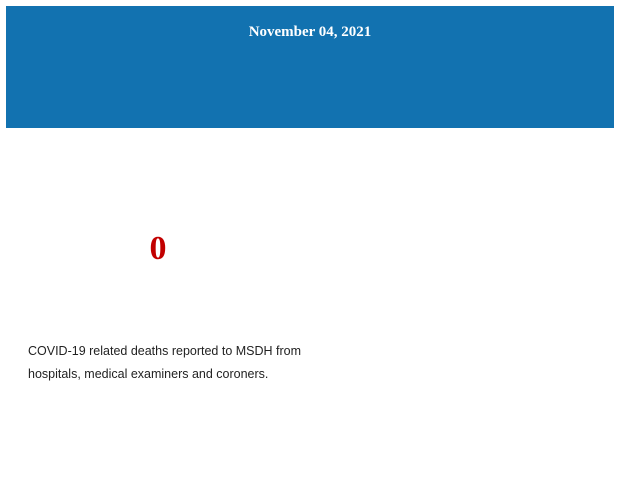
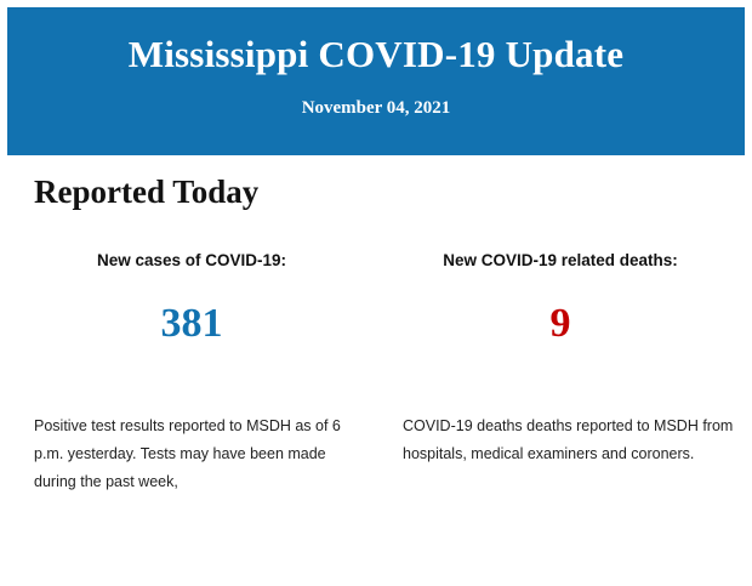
+ Mississippi COVID-19 Update
  November 04, 2021
+ Reported Today
+ New cases of COVID-19:
+ 381
+ New COVID-19 related deaths:
- 0
+ 9
+ Positive test results reported to MSDH as of 6 p.m. yesterday. Tests may have been made during the past week,
- COVID-19 related deaths reported to MSDH from hospitals, medical examiners and coroners.
+ COVID-19 deaths deaths reported to MSDH from hospitals, medical examiners and coroners.
